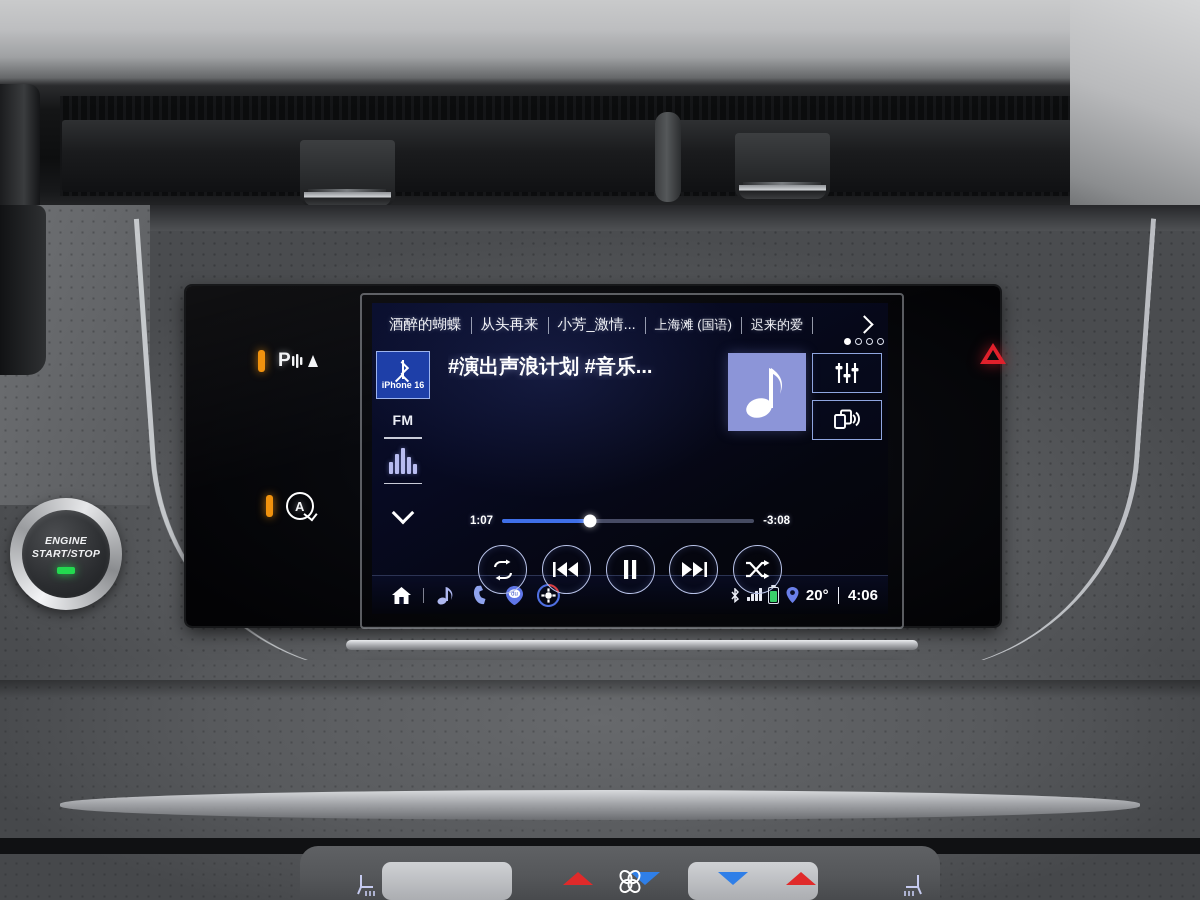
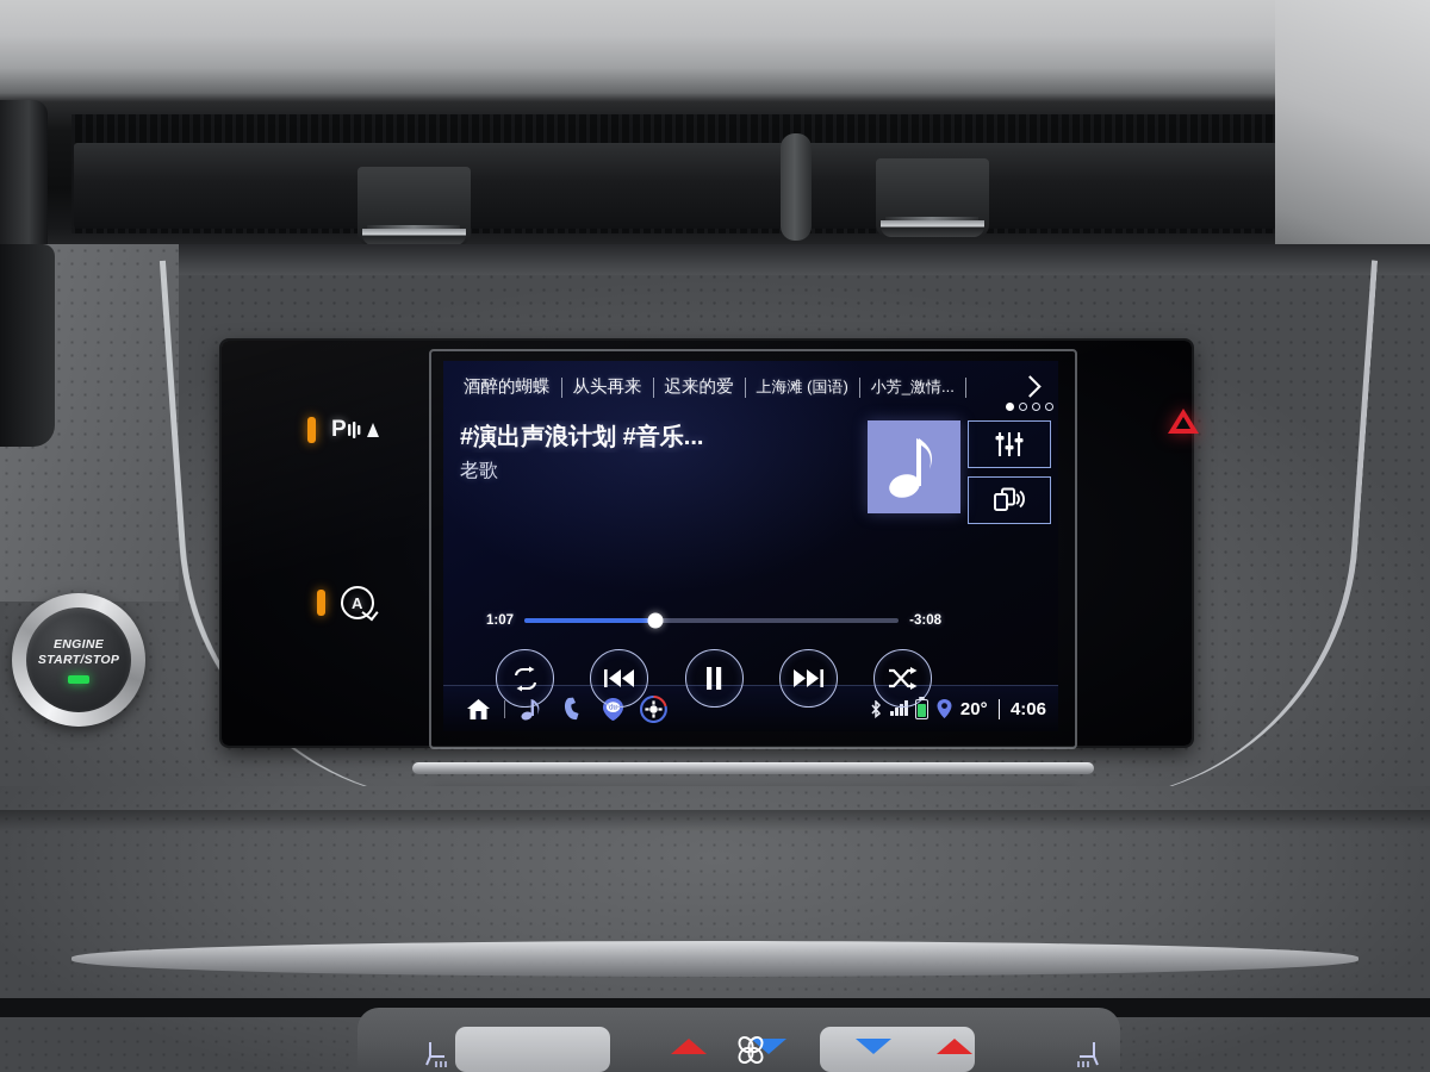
  P
  A
  酒醉的蝴蝶
  从头再来
- 小芳_激情...
+ 迟来的爱
  上海滩 (国语)
- 迟来的爱
+ 小芳_激情...
- iPhone 16
- FM
  #演出声浪计划 #音乐...
+ 老歌
  1:07
  -3:08
  20°
  4:06
  ENGINE
  START/STOP
